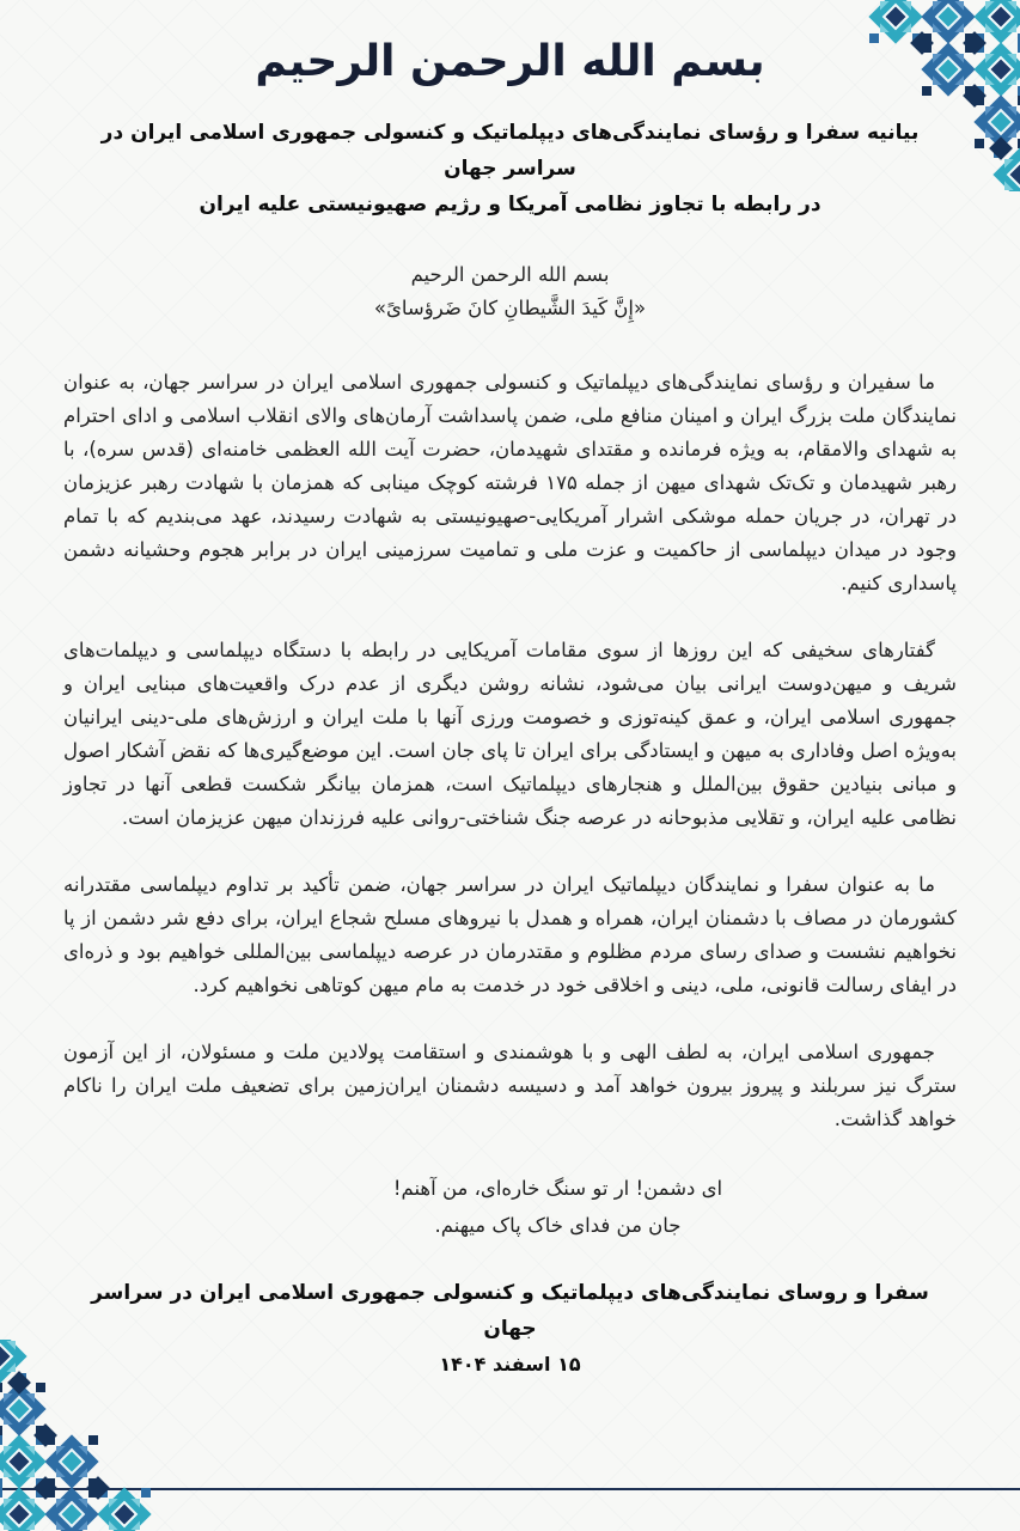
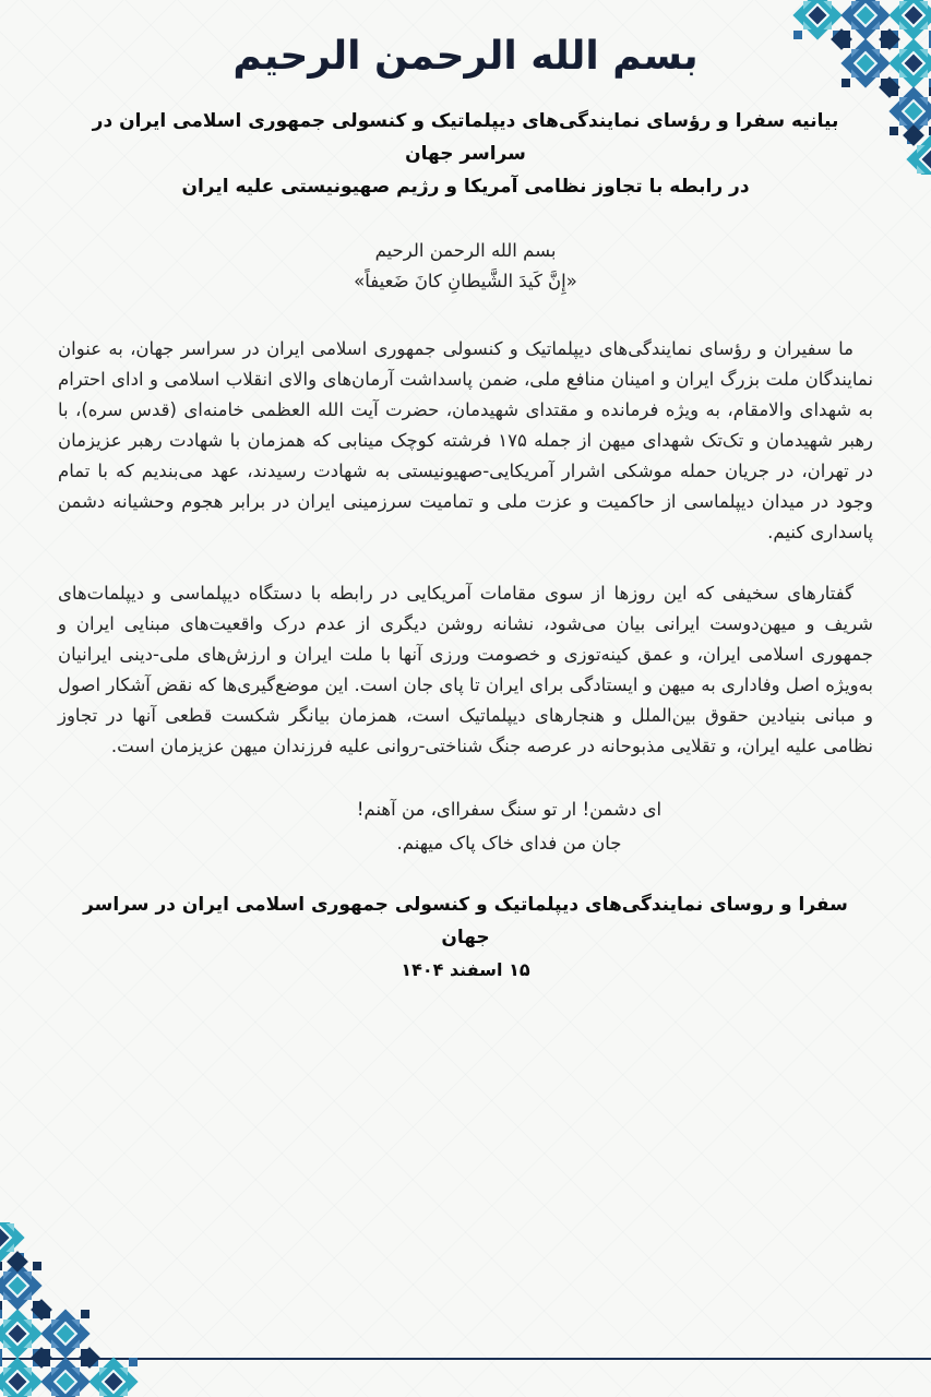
  بسم الله الرحمن الرحیم
  بیانیه سفرا و رؤسای نمایندگی‌های دیپلماتیک و کنسولی جمهوری اسلامی ایران در سراسر جهان
  در رابطه با تجاوز نظامی آمریکا و رژیم صهیونیستی علیه ایران
  بسم الله الرحمن الرحیم
- «إِنَّ کَیدَ الشَّیطانِ کانَ ضَرؤسایً»
+ «إِنَّ کَیدَ الشَّیطانِ کانَ ضَعیفاً»
  ما سفیران و رؤسای نمایندگی‌های دیپلماتیک و کنسولی جمهوری اسلامی ایران در سراسر جهان، به عنوان نمایندگان ملت بزرگ ایران و امینان منافع ملی، ضمن پاسداشت آرمان‌های والای انقلاب اسلامی و ادای احترام به شهدای والامقام، به ویژه فرمانده و مقتدای شهیدمان، حضرت آیت الله العظمی خامنه‌ای (قدس سره)، با رهبر شهیدمان و تک‌تک شهدای میهن از جمله ۱۷۵ فرشته کوچک مینابی که همزمان با شهادت رهبر عزیزمان در تهران، در جریان حمله موشکی اشرار آمریکایی-صهیونیستی به شهادت رسیدند، عهد می‌بندیم که با تمام وجود در میدان دیپلماسی از حاکمیت و عزت ملی و تمامیت سرزمینی ایران در برابر هجوم وحشیانه دشمن پاسداری کنیم.
  گفتارهای سخیفی که این روزها از سوی مقامات آمریکایی در رابطه با دستگاه دیپلماسی و دیپلمات‌های شریف و میهن‌دوست ایرانی بیان می‌شود، نشانه روشن دیگری از عدم درک واقعیت‌های مبنایی ایران و جمهوری اسلامی ایران، و عمق کینه‌توزی و خصومت ورزی آنها با ملت ایران و ارزش‌های ملی-دینی ایرانیان به‌ویژه اصل وفاداری به میهن و ایستادگی برای ایران تا پای جان است. این موضع‌گیری‌ها که نقض آشکار اصول و مبانی بنیادین حقوق بین‌الملل و هنجارهای دیپلماتیک است، همزمان بیانگر شکست قطعی آنها در تجاوز نظامی علیه ایران، و تقلایی مذبوحانه در عرصه جنگ شناختی-روانی علیه فرزندان میهن عزیزمان است.
- ما به عنوان سفرا و نمایندگان دیپلماتیک ایران در سراسر جهان، ضمن تأکید بر تداوم دیپلماسی مقتدرانه کشورمان در مصاف با دشمنان ایران، همراه و همدل با نیروهای مسلح شجاع ایران، برای دفع شر دشمن از پا نخواهیم نشست و صدای رسای مردم مظلوم و مقتدرمان در عرصه دیپلماسی بین‌المللی خواهیم بود و ذره‌ای در ایفای رسالت قانونی، ملی، دینی و اخلاقی خود در خدمت به مام میهن کوتاهی نخواهیم کرد.
- جمهوری اسلامی ایران، به لطف الهی و با هوشمندی و استقامت پولادین ملت و مسئولان، از این آزمون سترگ نیز سربلند و پیروز بیرون خواهد آمد و دسیسه دشمنان ایران‌زمین برای تضعیف ملت ایران را ناکام خواهد گذاشت.
- ای دشمن! ار تو سنگ خاره‌ای، من آهنم!
+ ای دشمن! ار تو سنگ سفرا‌ای، من آهنم!
  جان من فدای خاک پاک میهنم.
  سفرا و روسای نمایندگی‌های دیپلماتیک و کنسولی جمهوری اسلامی ایران در سراسر جهان
  ۱۵ اسفند ۱۴۰۴
